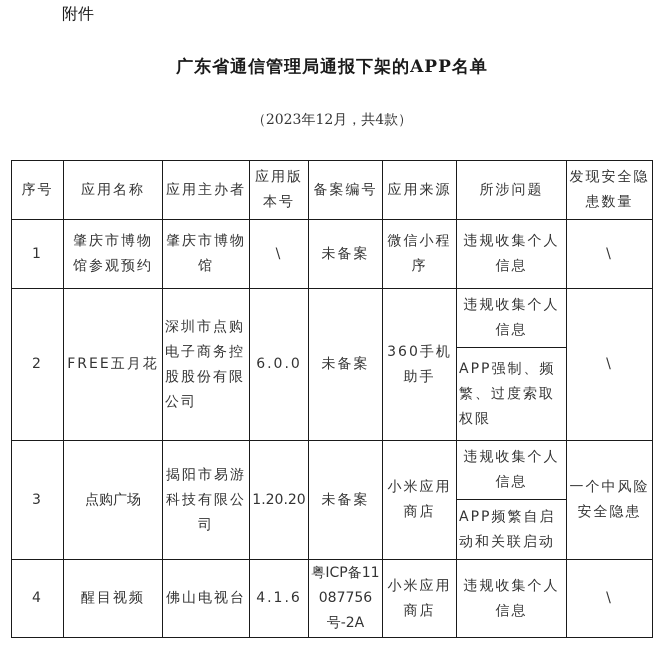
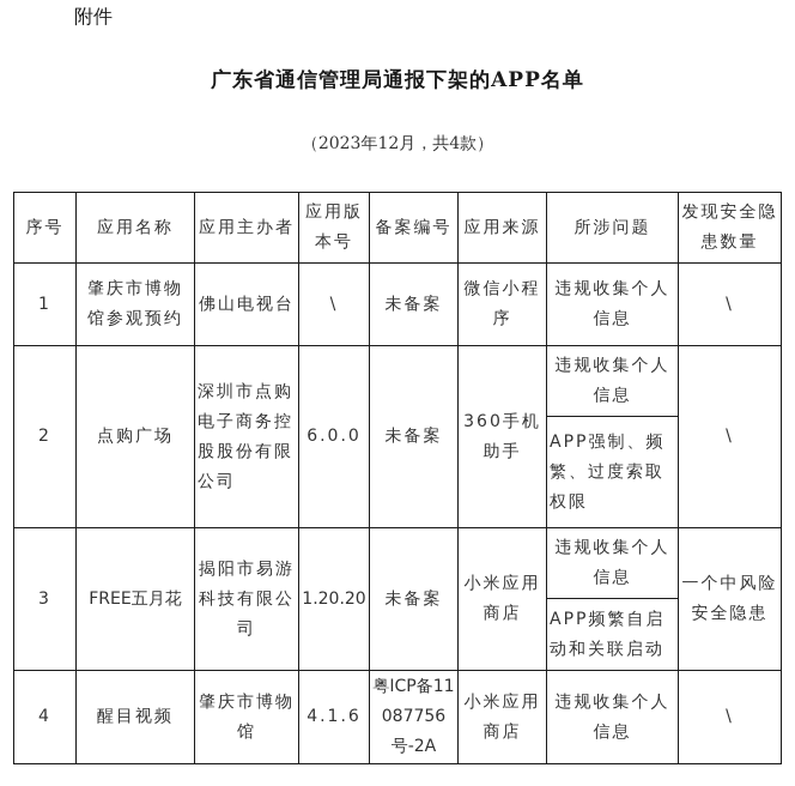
  附件
  广东省通信管理局通报下架的APP名单
  （2023年12月，共4款）
  序号	应用名称	应用主办者	应用版本号	备案编号	应用来源	所涉问题	发现安全隐患数量
- 1	肇庆市博物馆参观预约	肇庆市博物馆	\	未备案	微信小程序	违规收集个人信息	\
+ 1	肇庆市博物馆参观预约	佛山电视台	\	未备案	微信小程序	违规收集个人信息	\
- 2	FREE五月花	深圳市点购电子商务控股股份有限公司	6.0.0	未备案	360手机助手	违规收集个人信息	\
+ 2	点购广场	深圳市点购电子商务控股股份有限公司	6.0.0	未备案	360手机助手	违规收集个人信息	\
  APP强制、频繁、过度索取权限
- 3	点购广场	揭阳市易游科技有限公司	1.20.20	未备案	小米应用商店	违规收集个人信息	一个中风险安全隐患
+ 3	FREE五月花	揭阳市易游科技有限公司	1.20.20	未备案	小米应用商店	违规收集个人信息	一个中风险安全隐患
  APP频繁自启动和关联启动
- 4	醒目视频	佛山电视台	4.1.6	粤ICP备11087756号-2A	小米应用商店	违规收集个人信息	\
+ 4	醒目视频	肇庆市博物馆	4.1.6	粤ICP备11087756号-2A	小米应用商店	违规收集个人信息	\
